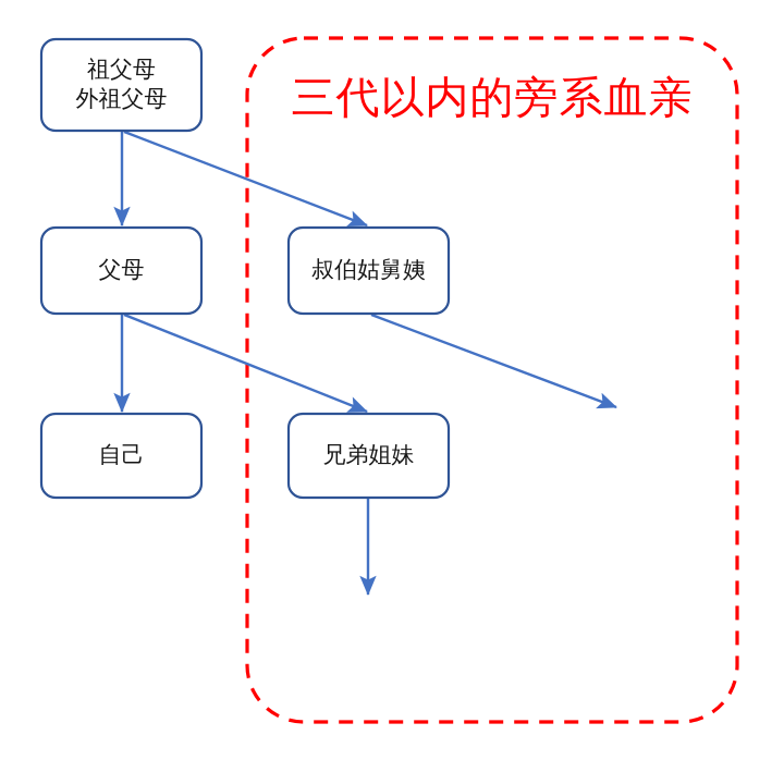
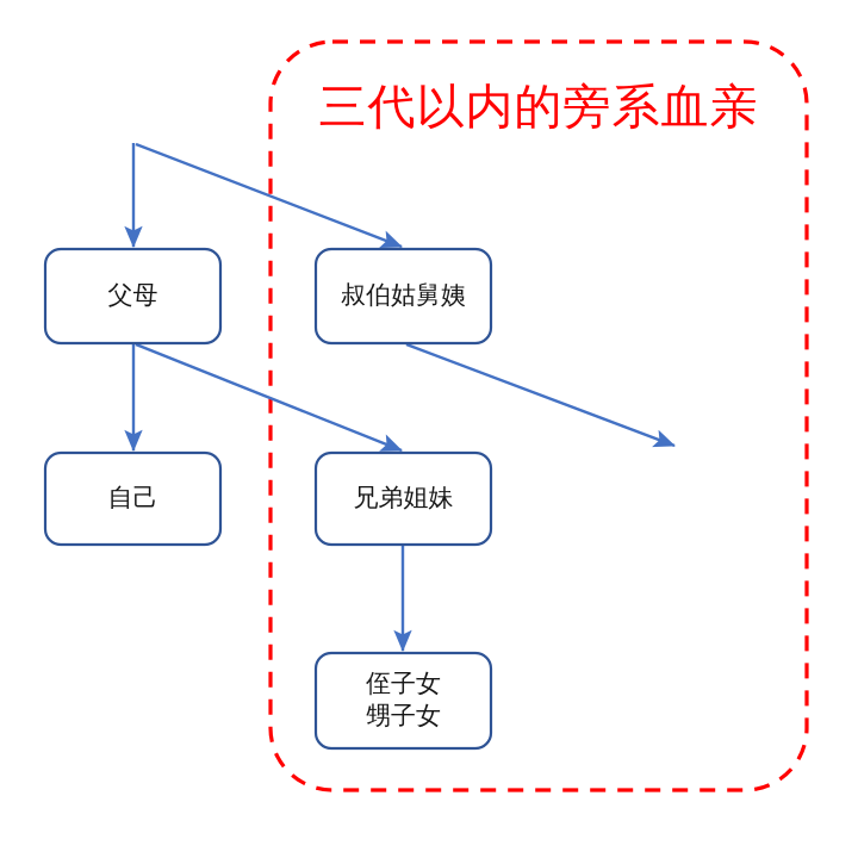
  三代以内的旁系血亲
- 祖父母
- 外祖父母
  父母
  叔伯姑舅姨
  自己
  兄弟姐妹
+ 侄子女
+ 甥子女
